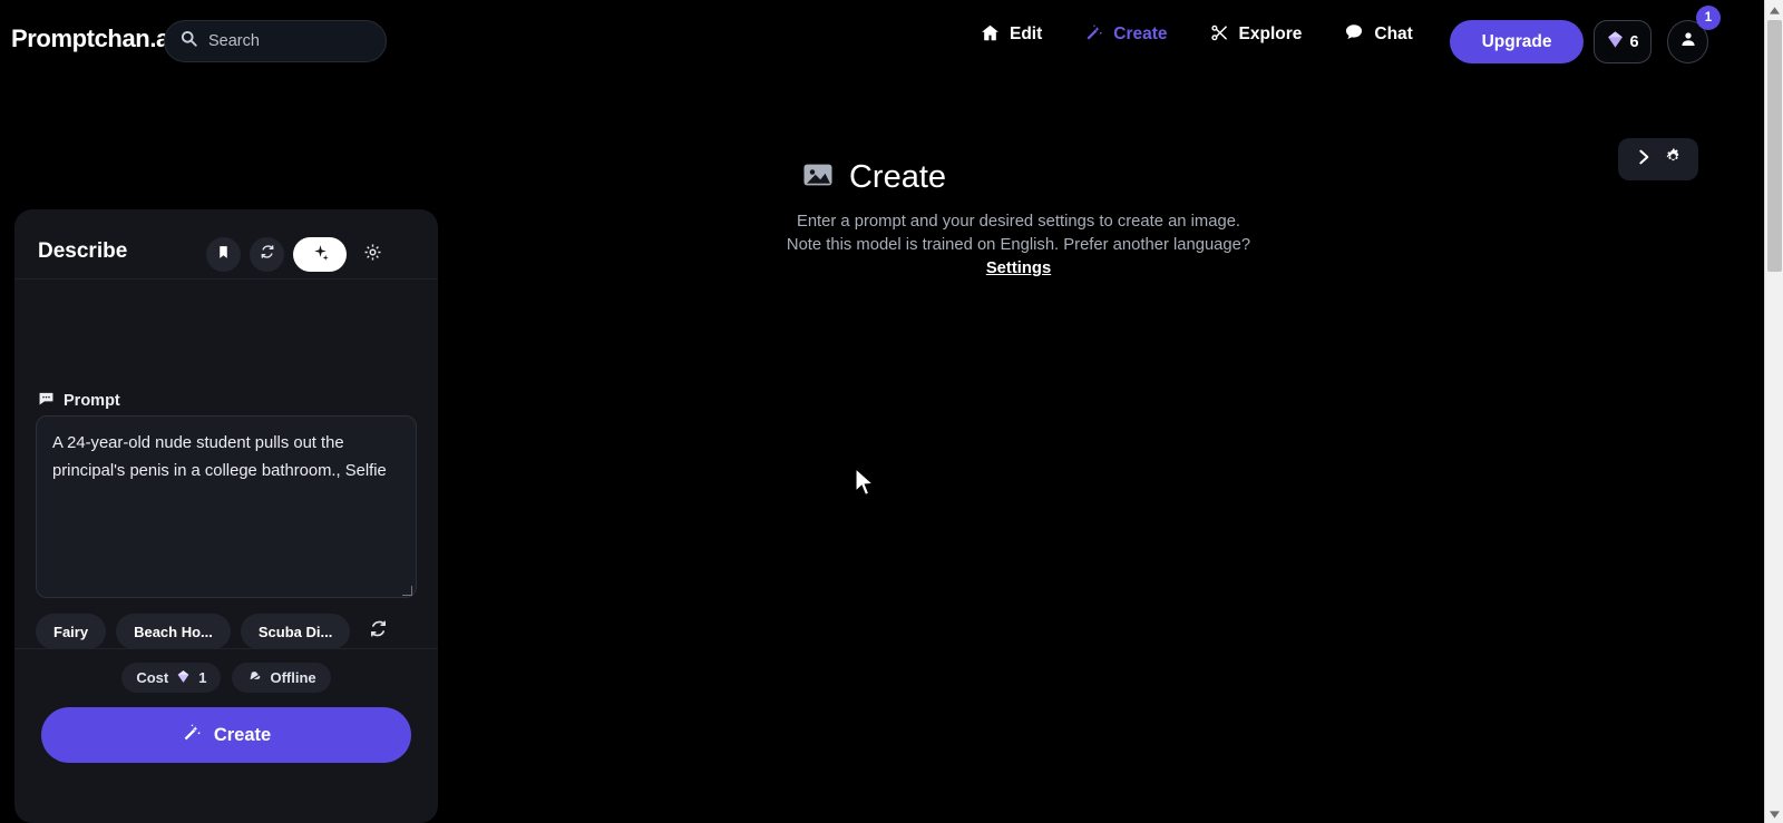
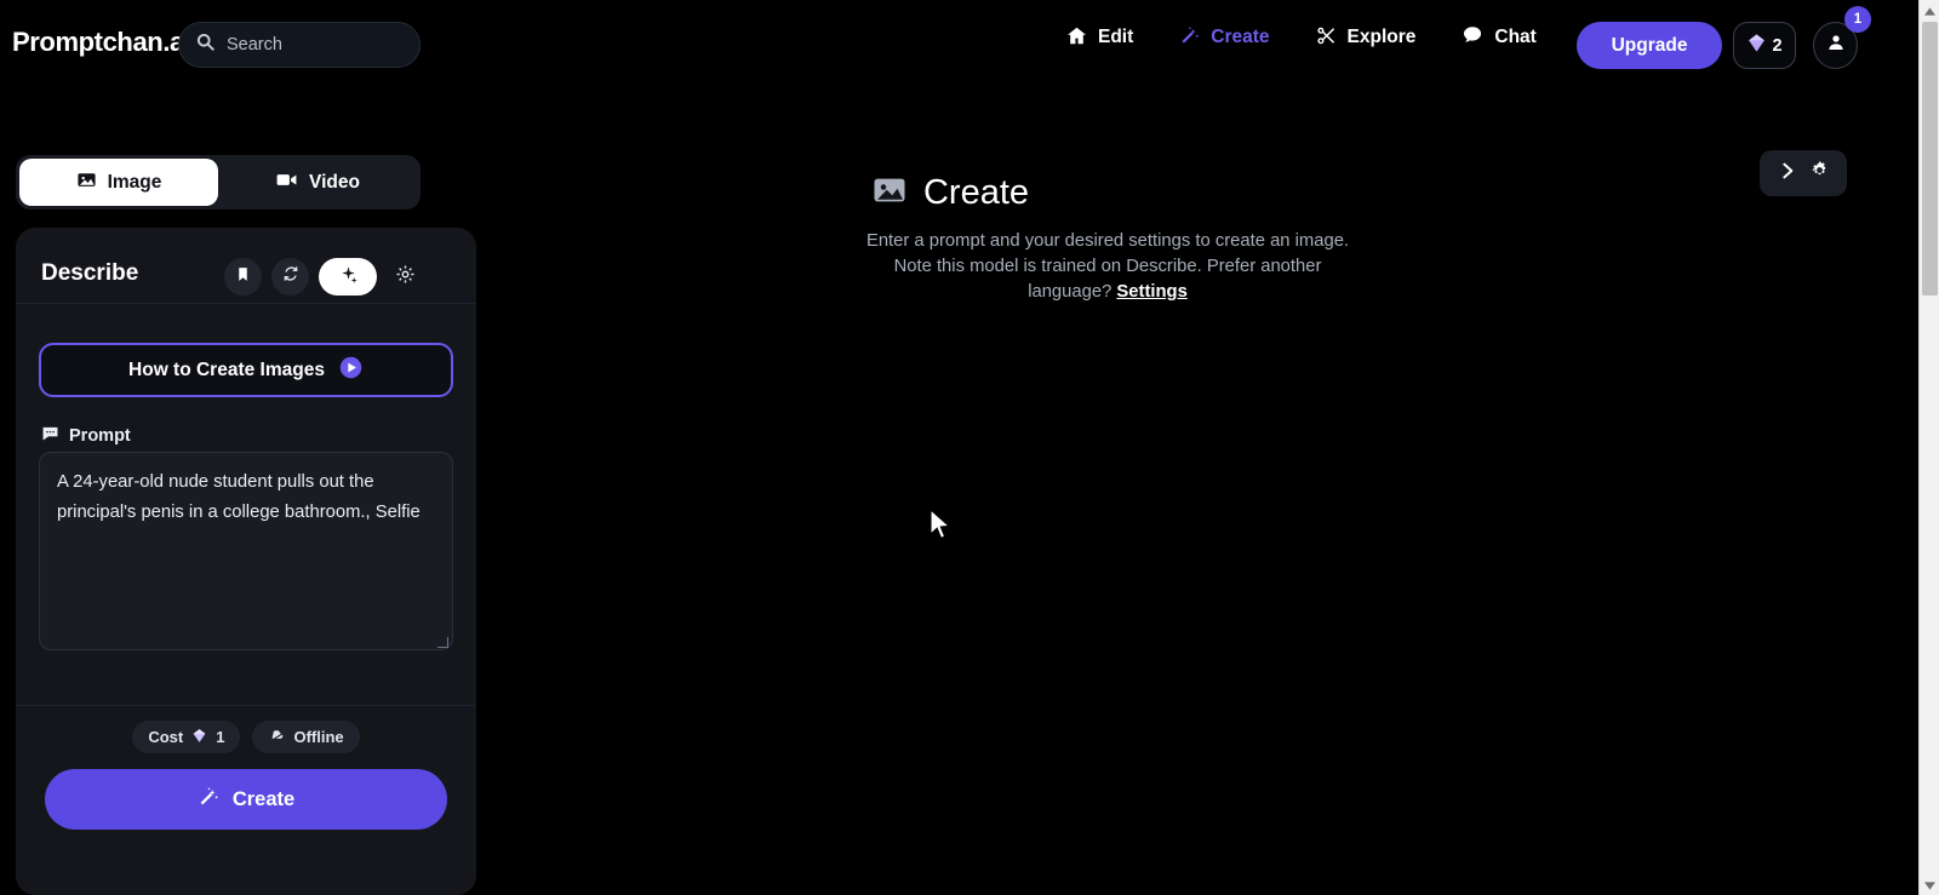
  Promptchan.a
  Search
  Edit
  Create
  Explore
  Chat
  Upgrade
- 6
+ 2
  1
+ Image
+ Video
  Describe
+ How to Create Images
  Prompt
- Fairy
- Beach Ho...
- Scuba Di...
  Cost
  1
  Offline
  Create
  Create
- Enter a prompt and your desired settings to create an image. Note this model is trained on English. Prefer another language? Settings
+ Enter a prompt and your desired settings to create an image. Note this model is trained on Describe. Prefer another language? Settings
